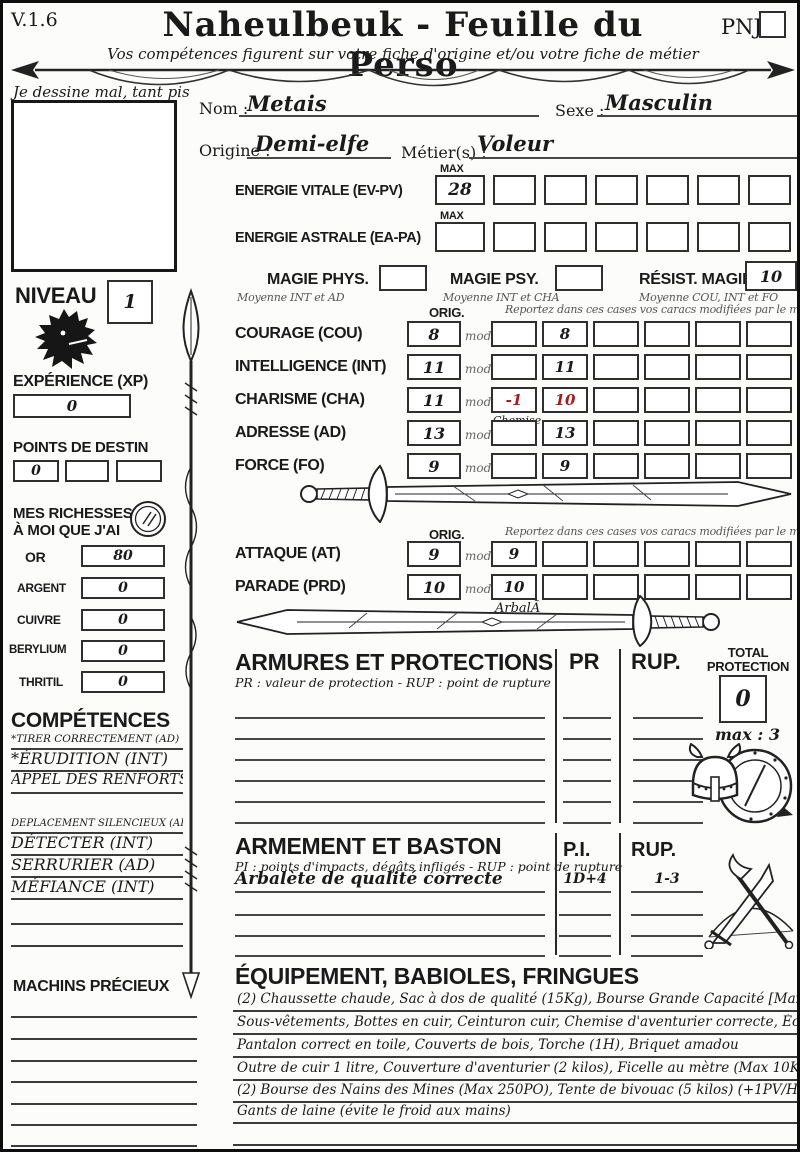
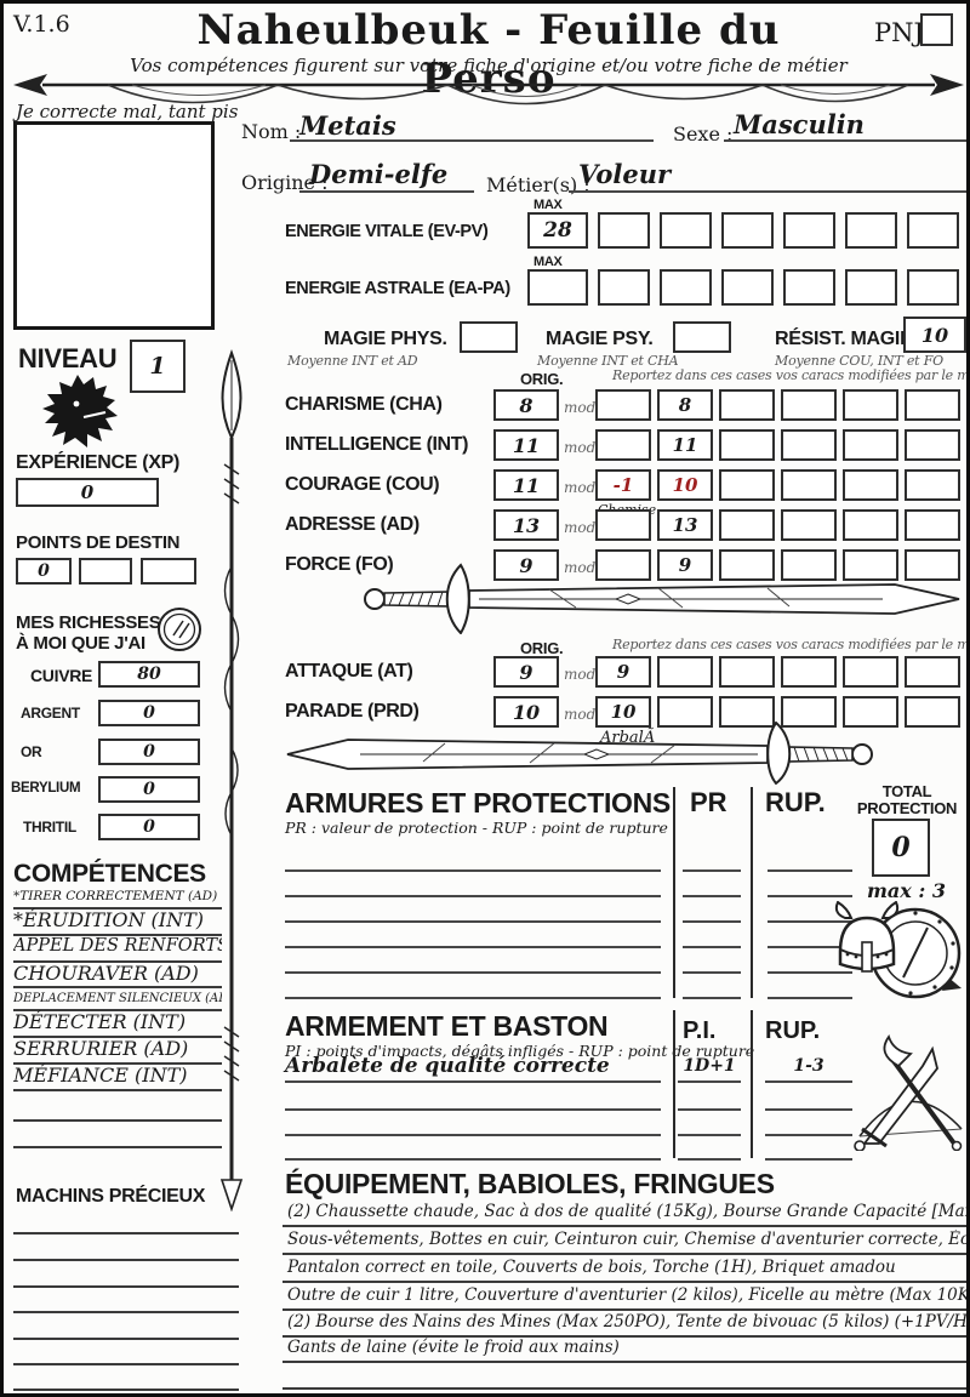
  V.1.6
  Naheulbeuk - Feuille du Perso
  Vos compétences figurent sur votre fiche d'origine et/ou votre fiche de métier
  PNJ
- Je dessine mal, tant pis
+ Je correcte mal, tant pis
  Nom :
  Metais
  Sexe :
  Masculin
  Origine :
  Demi-elfe
  Métier(s) :
  Voleur
  MAX
  ENERGIE VITALE (EV-PV)
  28
  MAX
  ENERGIE ASTRALE (EA-PA)
  MAGIE PHYS.
  Moyenne INT et AD
  MAGIE PSY.
  Moyenne INT et CHA
  RÉSIST. MAGI
  10
  Moyenne COU, INT et FO
  ORIG.
  Reportez dans ces cases vos caracs modifiées par le m
- COURAGE (COU)
+ CHARISME (CHA)
  8
  8
  INTELLIGENCE (INT)
  11
  11
- CHARISME (CHA)
+ COURAGE (COU)
  11
  -1
  10
  ADRESSE (AD)
  13
  13
  FORCE (FO)
  9
  9
  ORIG.
  Reportez dans ces cases vos caracs modifiées par le m
  ATTAQUE (AT)
  9
  9
  PARADE (PRD)
  10
  10
  ArbalÃ
  ARMURES ET PROTECTIONS
  PR : valeur de protection - RUP : point de rupture
  PR
  RUP.
  TOTAL
  PROTECTION
  0
  max : 3
  ARMEMENT ET BASTON
  PI : points d'impacts, dégâts infligés - RUP : point de ruptur
  P.I.
  RUP.
  Arbalète de qualité correcte
- 1D+4
+ 1D+1
  1-3
  ÉQUIPEMENT, BABIOLES, FRINGUES
  (2) Chaussette chaude, Sac à dos de qualité (15Kg), Bourse Grande Capacité [Ma
  Sous-vêtements, Bottes en cuir, Ceinturon cuir, Chemise d'aventurier correcte, Éc
  Pantalon correct en toile, Couverts de bois, Torche (1H), Briquet amadou
  Outre de cuir 1 litre, Couverture d'aventurier (2 kilos), Ficelle au mètre (Max 10K
  (2) Bourse des Nains des Mines (Max 250PO), Tente de bivouac (5 kilos) (+1PV/H
  Gants de laine (évite le froid aux mains)
  NIVEAU
  1
  EXPÉRIENCE (XP)
  0
  POINTS DE DESTIN
  0
  MES RICHESSES
  À MOI QUE J'AI
- OR
+ CUIVRE
  80
  ARGENT
  0
- CUIVRE
+ OR
  0
  BERYLIUM
  0
  THRITIL
  0
  COMPÉTENCES
  *TIRER CORRECTEMENT (AD)
  *ÉRUDITION (INT)
  APPEL DES RENFORT
+ CHOURAVER (AD)
  DÉPLACEMENT SILENCIEUX (A
  DÉTECTER (INT)
  SERRURIER (AD)
  MÉFIANCE (INT)
  MACHINS PRÉCIEUX
